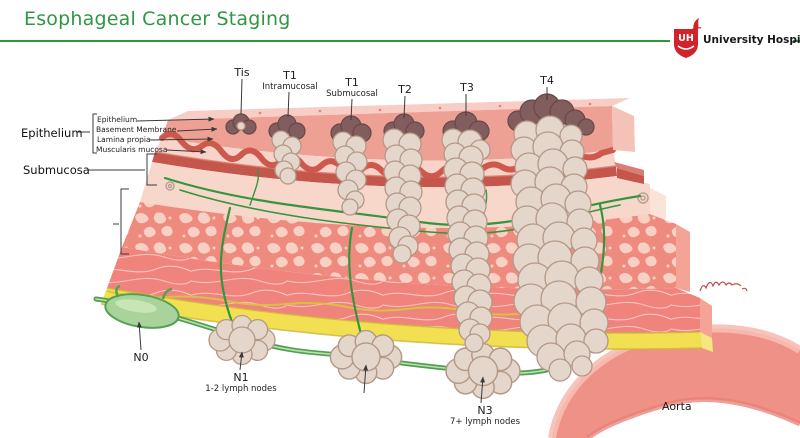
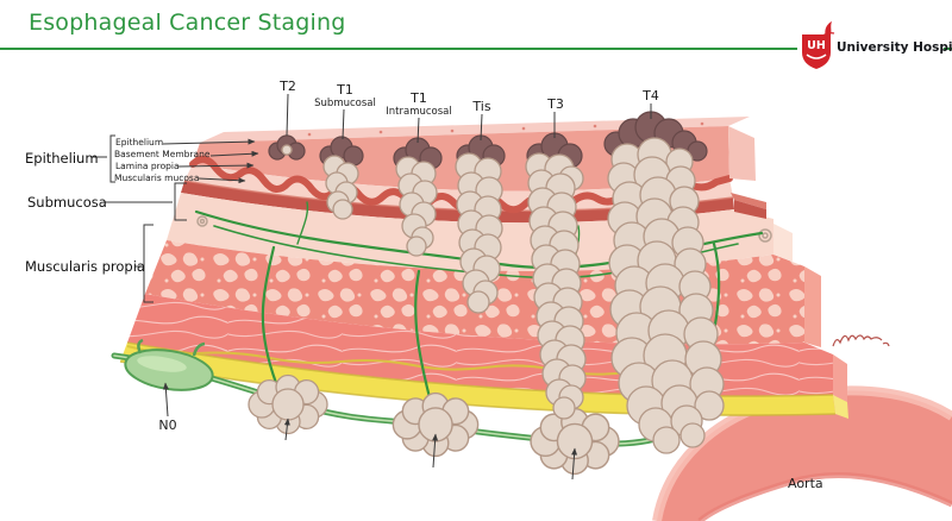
  UH
  Esophageal Cancer Staging
  University Hospi
- Tis
+ T2
  T1
- Intramucosal
+ Submucosal
  T1
- Submucosal
+ Intramucosal
- T2
+ Tis
  T3
  T4
  Epithelium
  Epithelium
  Basement Membrane
  Lamina propia
  Muscularis mucosa
  Submucosa
+ Muscularis propia
  N0
- N1
- 1-2 lymph nodes
- N3
- 7+ lymph nodes
  Aorta
